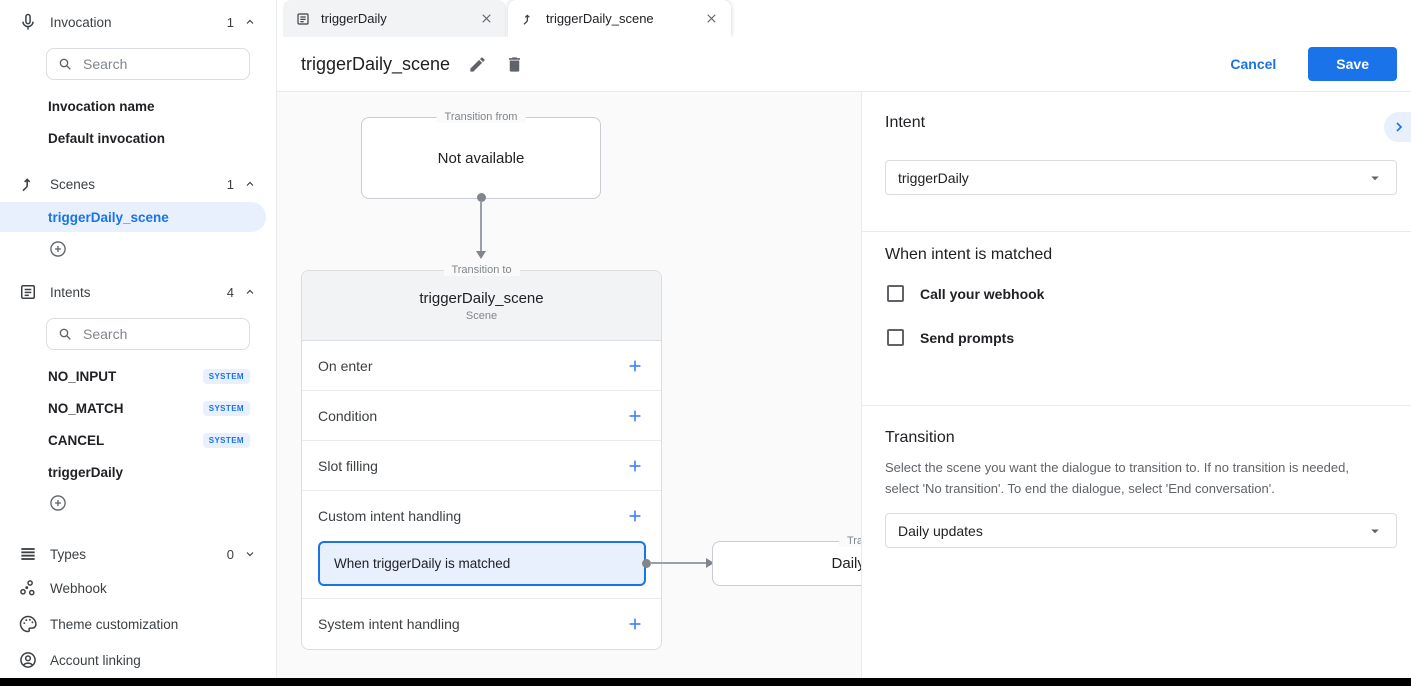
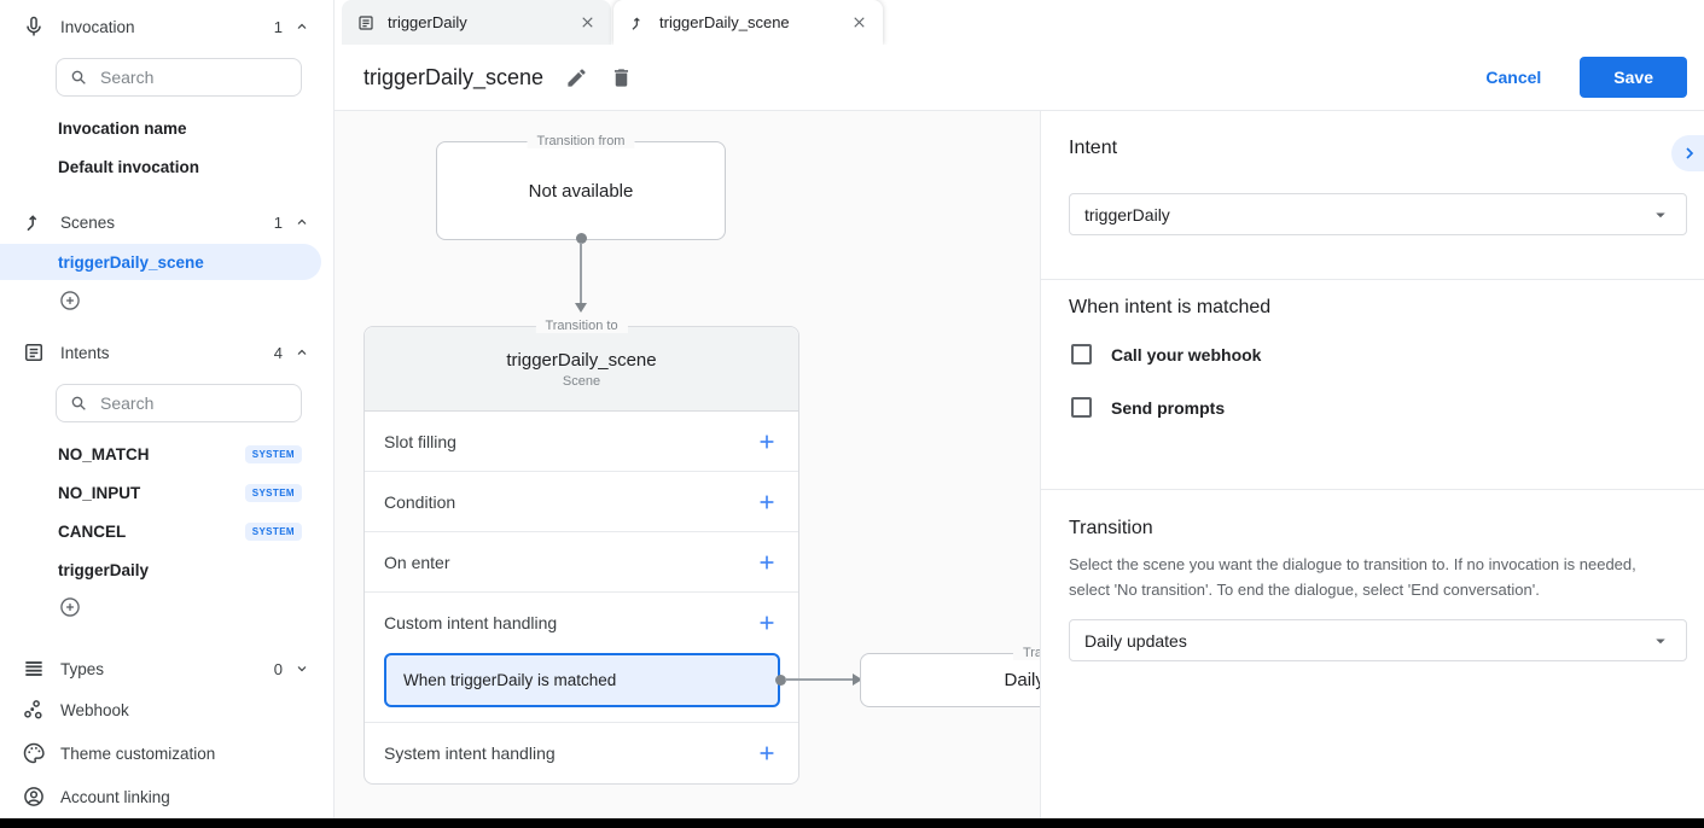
  Invocation
  1
  Search
  Invocation name
  Default invocation
  Scenes
  1
  triggerDaily_scene
  Intents
  4
  Search
- NO_INPUT
+ NO_MATCH
  SYSTEM
- NO_MATCH
+ NO_INPUT
  SYSTEM
  CANCEL
  SYSTEM
  triggerDaily
  Types
  0
  Webhook
  Theme customization
  Account linking
  triggerDaily
  triggerDaily_scene
  triggerDaily_scene
  Cancel
  Save
  Transition from
  Not available
  Transition to
  triggerDaily_scene
  Scene
- On enter
+ Slot filling
  Condition
- Slot filling
+ On enter
  Custom intent handling
  When triggerDaily is matched
  System intent handling
  Intent
  triggerDaily
  When intent is matched
  Call your webhook
  Send prompts
  Transition
- Select the scene you want the dialogue to transition to. If no transition is needed, select 'No transition'. To end the dialogue, select 'End conversation'.
+ Select the scene you want the dialogue to transition to. If no invocation is needed, select 'No transition'. To end the dialogue, select 'End conversation'.
  Daily updates
